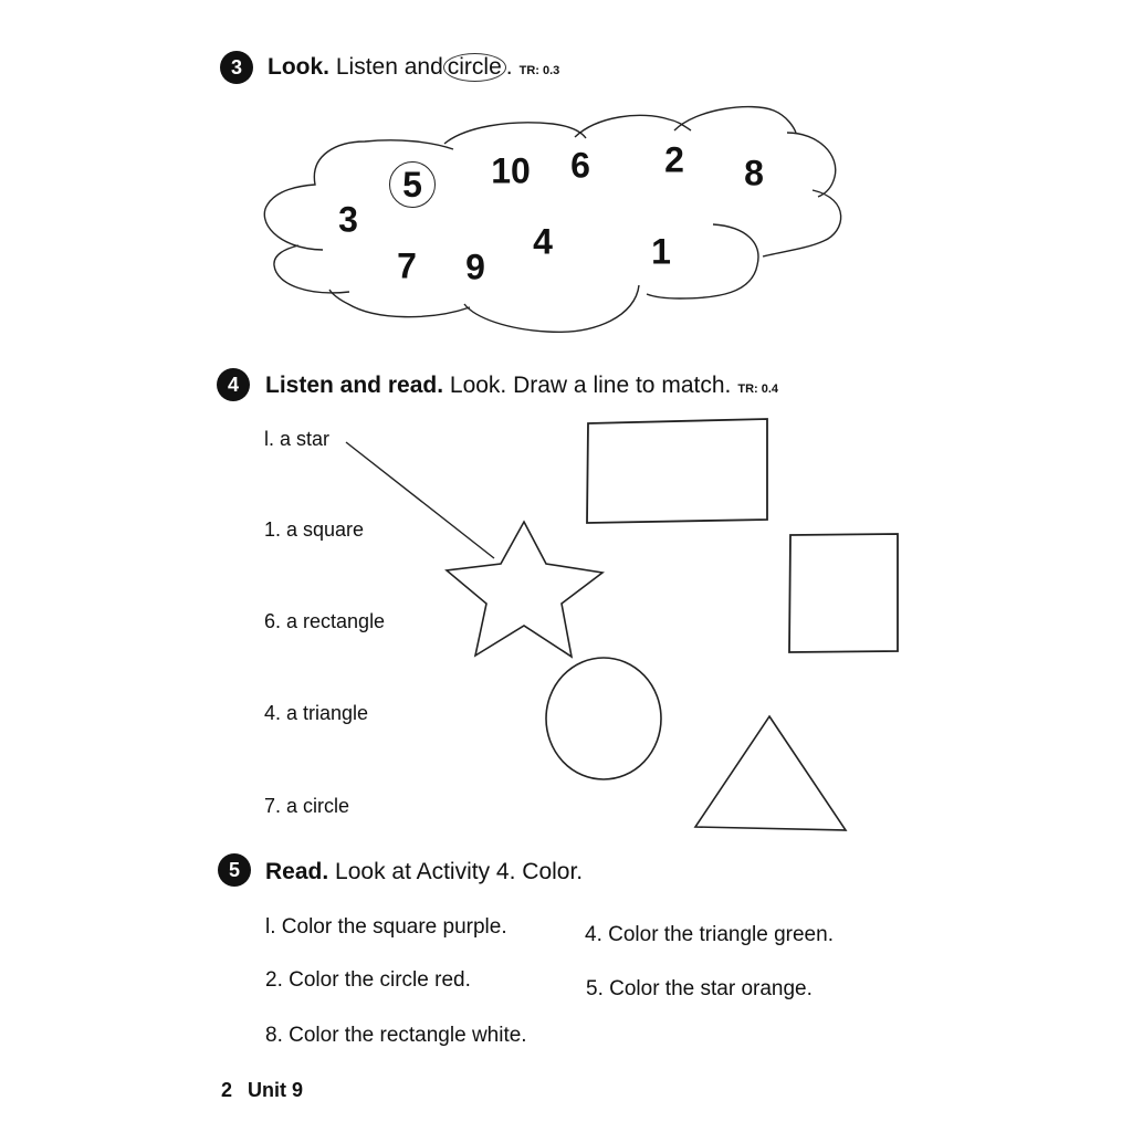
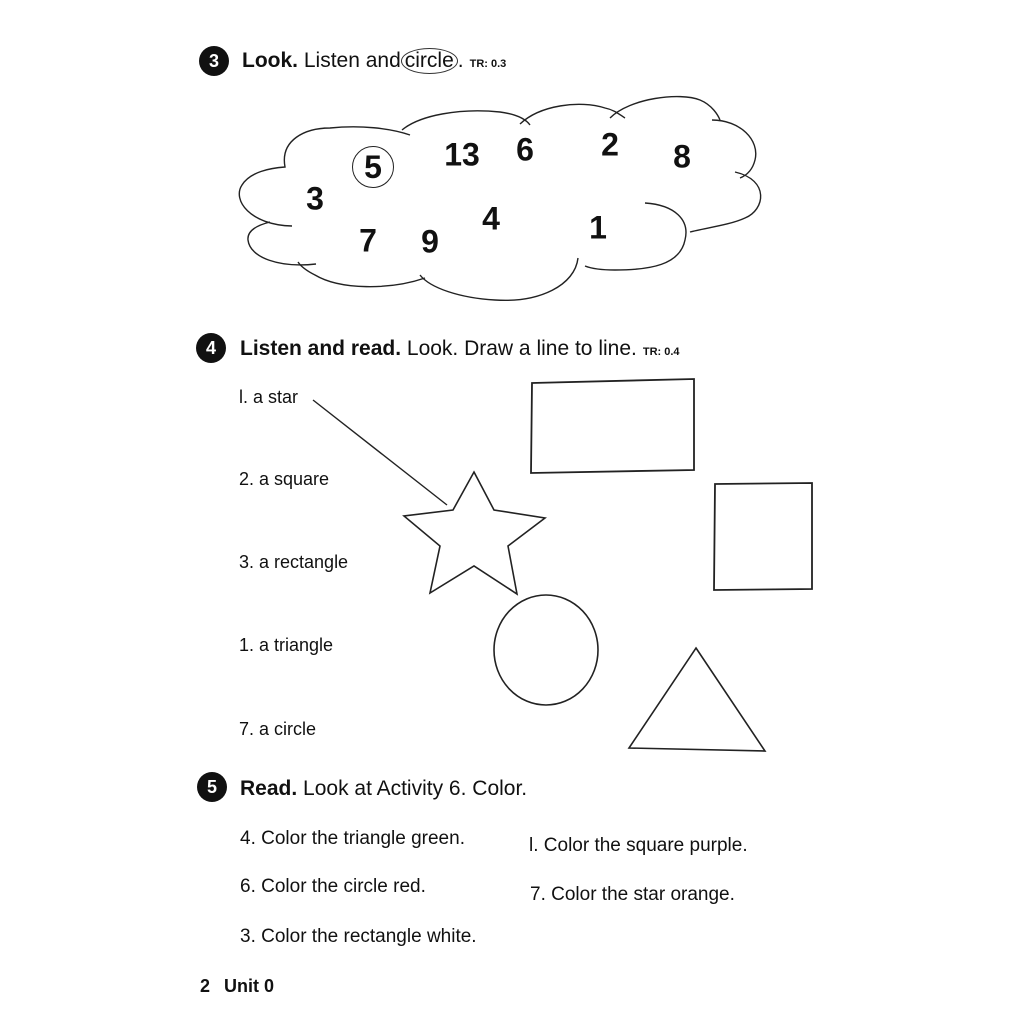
  3
  Look. Listen and circle . TR: 0.3
  5
- 10
+ 13
  6
  2
  8
  3
  4
  1
  7
  9
  4
- Listen and read. Look. Draw a line to match. TR: 0.4
+ Listen and read. Look. Draw a line to line. TR: 0.4
  l. a star
- 1. a square
+ 2. a square
- 6. a rectangle
+ 3. a rectangle
- 4. a triangle
+ 1. a triangle
  7. a circle
  5
- Read. Look at Activity 4. Color.
+ Read. Look at Activity 6. Color.
- l. Color the square purple.
+ 4. Color the triangle green.
- 2. Color the circle red.
+ 6. Color the circle red.
- 8. Color the rectangle white.
+ 3. Color the rectangle white.
- 4. Color the triangle green.
+ l. Color the square purple.
- 5. Color the star orange.
+ 7. Color the star orange.
- 2 Unit 9
+ 2 Unit 0
